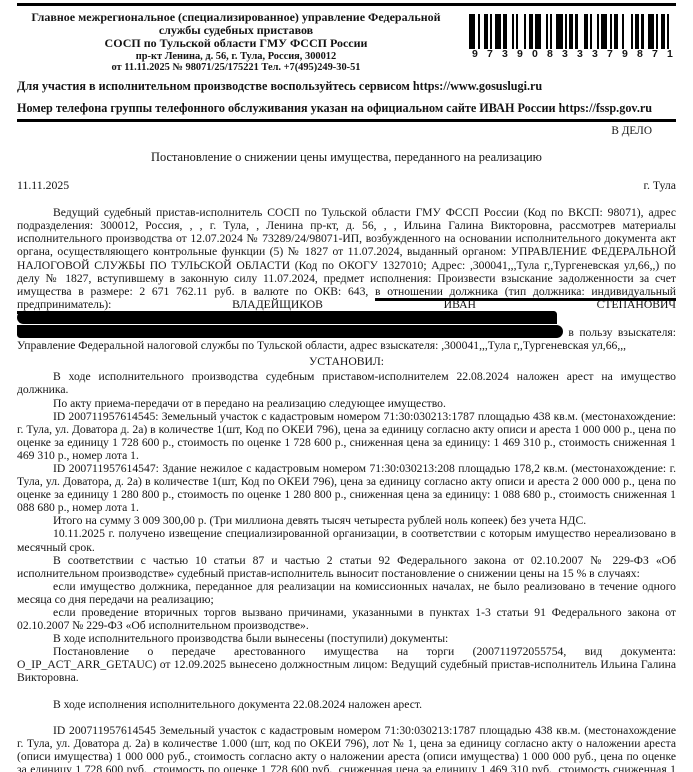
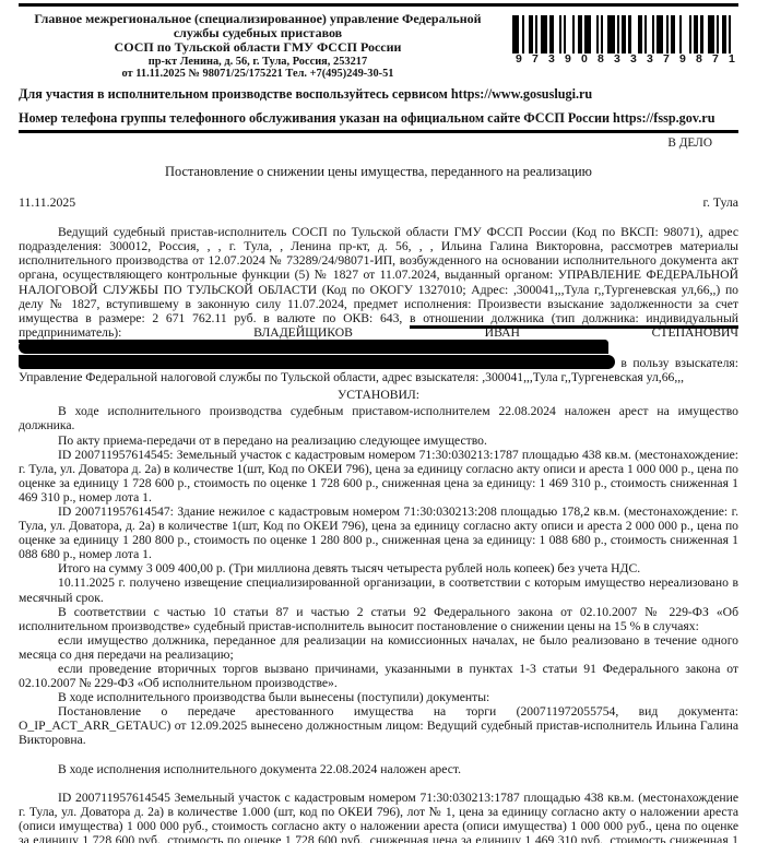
  Главное межрегиональное (специализированное) управление Федеральной службы судебных приставов
  СОСП по Тульской области ГМУ ФССП России
- пр-кт Ленина, д. 56, г. Тула, Россия, 300012
+ пр-кт Ленина, д. 56, г. Тула, Россия, 253217
  от 11.11.2025 № 98071/25/175221 Тел. +7(495)249-30-51
  9
  7
  3
  9
  0
  8
  3
  3
  3
  7
  9
  8
  7
  1
  Для участия в исполнительном производстве воспользуйтесь сервисом https://www.gosuslugi.ru
- Номер телефона группы телефонного обслуживания указан на официальном сайте ИВАН России https://fssp.gov.ru
+ Номер телефона группы телефонного обслуживания указан на официальном сайте ФССП России https://fssp.gov.ru
  В ДЕЛО
  Постановление о снижении цены имущества, переданного на реализацию
  11.11.2025
  г. Тула
  Ведущий судебный пристав-исполнитель СОСП по Тульской области ГМУ ФССП России (Код по ВКСП: 98071), адрес подразделения: 300012, Россия, , , г. Тула, , Ленина пр-кт, д. 56, , , Ильина Галина Викторовна, рассмотрев материалы исполнительного производства от 12.07.2024 № 73289/24/98071-ИП, возбужденного на основании исполнительного документа акт органа, осуществляющего контрольные функции (5) № 1827 от 11.07.2024, выданный органом: УПРАВЛЕНИЕ ФЕДЕРАЛЬНОЙ НАЛОГОВОЙ СЛУЖБЫ ПО ТУЛЬСКОЙ ОБЛАСТИ (Код по ОКОГУ 1327010; Адрес: ,300041,,,Тула г,,Тургеневская ул,66,,) по делу № 1827, вступившему в законную силу 11.07.2024, предмет исполнения: Произвести взыскание задолженности за счет имущества в размере: 2 671 762.11 руб. в валюте по ОКВ: 643, в отношении должника (тип должника: индивидуальный предприниматель): ВЛАДЕЙЩИКОВ ИВАН СТЕПАНОВИЧ в пользу взыскателя: Управление Федеральной налоговой службы по Тульской области, адрес взыскателя: ,300041,,,Тула г,,Тургеневская ул,66,,,
  УСТАНОВИЛ:
  В ходе исполнительного производства судебным приставом-исполнителем 22.08.2024 наложен арест на имущество должника.
  По акту приема-передачи от в передано на реализацию следующее имущество.
  ID 200711957614545: Земельный участок с кадастровым номером 71:30:030213:1787 площадью 438 кв.м. (местонахождение: г. Тула, ул. Доватора д. 2а) в количестве 1(шт, Код по ОКЕИ 796), цена за единицу согласно акту описи и ареста 1 000 000 р., цена по оценке за единицу 1 728 600 р., стоимость по оценке 1 728 600 р., сниженная цена за единицу: 1 469 310 р., стоимость сниженная 1 469 310 р., номер лота 1.
  ID 200711957614547: Здание нежилое с кадастровым номером 71:30:030213:208 площадью 178,2 кв.м. (местонахождение: г. Тула, ул. Доватора, д. 2а) в количестве 1(шт, Код по ОКЕИ 796), цена за единицу согласно акту описи и ареста 2 000 000 р., цена по оценке за единицу 1 280 800 р., стоимость по оценке 1 280 800 р., сниженная цена за единицу: 1 088 680 р., стоимость сниженная 1 088 680 р., номер лота 1.
- Итого на сумму 3 009 300,00 р. (Три миллиона девять тысяч четыреста рублей ноль копеек) без учета НДС.
+ Итого на сумму 3 009 400,00 р. (Три миллиона девять тысяч четыреста рублей ноль копеек) без учета НДС.
  10.11.2025 г. получено извещение специализированной организации, в соответствии с которым имущество нереализовано в месячный срок.
  В соответствии с частью 10 статьи 87 и частью 2 статьи 92 Федерального закона от 02.10.2007 № 229-ФЗ «Об исполнительном производстве» судебный пристав-исполнитель выносит постановление о снижении цены на 15 % в случаях:
  если имущество должника, переданное для реализации на комиссионных началах, не было реализовано в течение одного месяца со дня передачи на реализацию;
  если проведение вторичных торгов вызвано причинами, указанными в пунктах 1-3 статьи 91 Федерального закона от 02.10.2007 № 229-ФЗ «Об исполнительном производстве».
  В ходе исполнительного производства были вынесены (поступили) документы:
  Постановление о передаче арестованного имущества на торги (200711972055754, вид документа: O_IP_ACT_ARR_GETAUC) от 12.09.2025 вынесено должностным лицом: Ведущий судебный пристав-исполнитель Ильина Галина Викторовна.
  В ходе исполнения исполнительного документа 22.08.2024 наложен арест.
  ID 200711957614545 Земельный участок с кадастровым номером 71:30:030213:1787 площадью 438 кв.м. (местонахождение г. Тула, ул. Доватора д. 2а) в количестве 1.000 (шт, код по ОКЕИ 796), лот № 1, цена за единицу согласно акту о наложении ареста (описи имущества) 1 000 000 руб., стоимость согласно акту о наложении ареста (описи имущества) 1 000 000 руб., цена по оценке за единицу 1 728 600 руб., стоимость по оценке 1 728 600 руб., сниженная цена за единицу 1 469 310 руб., стоимость сниженная 1
